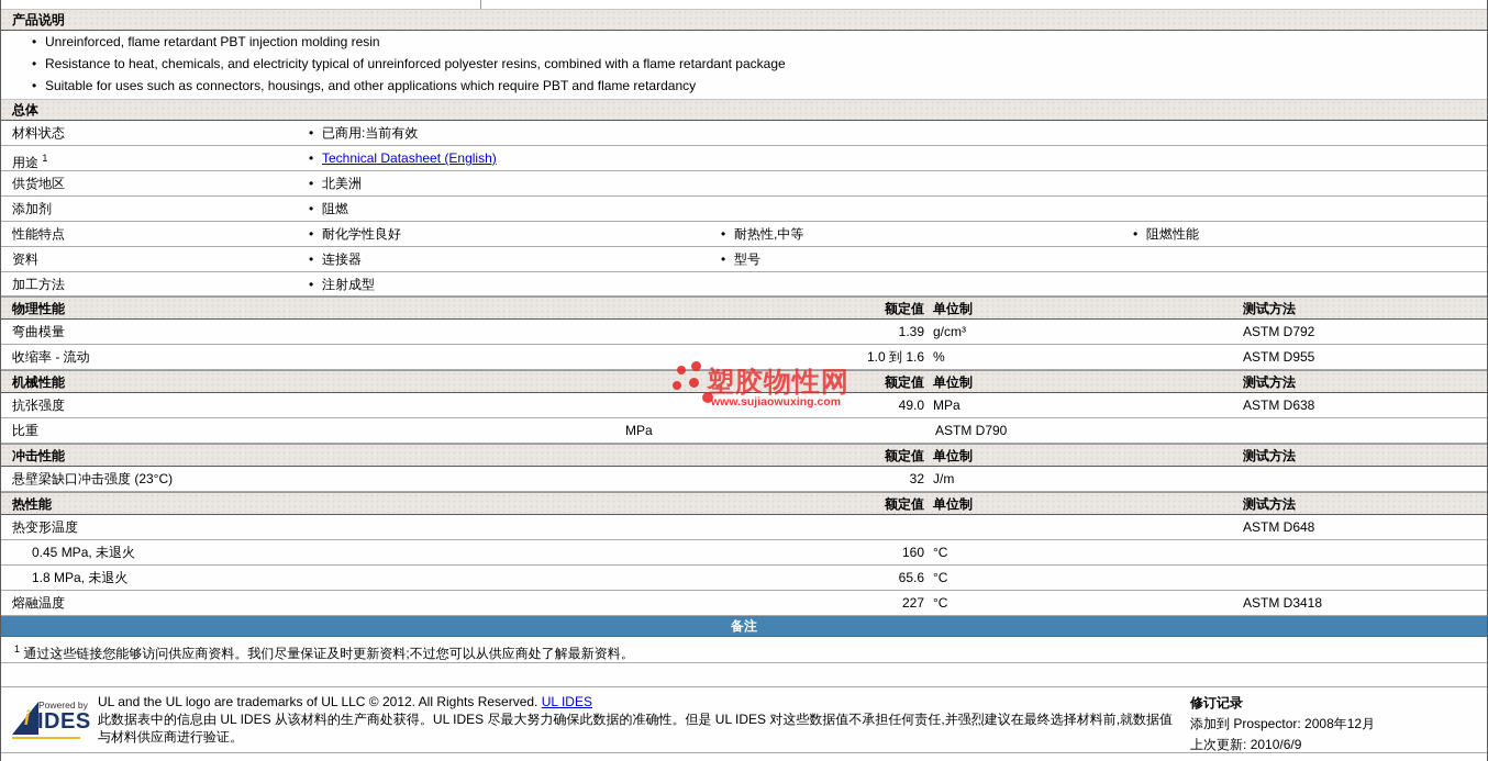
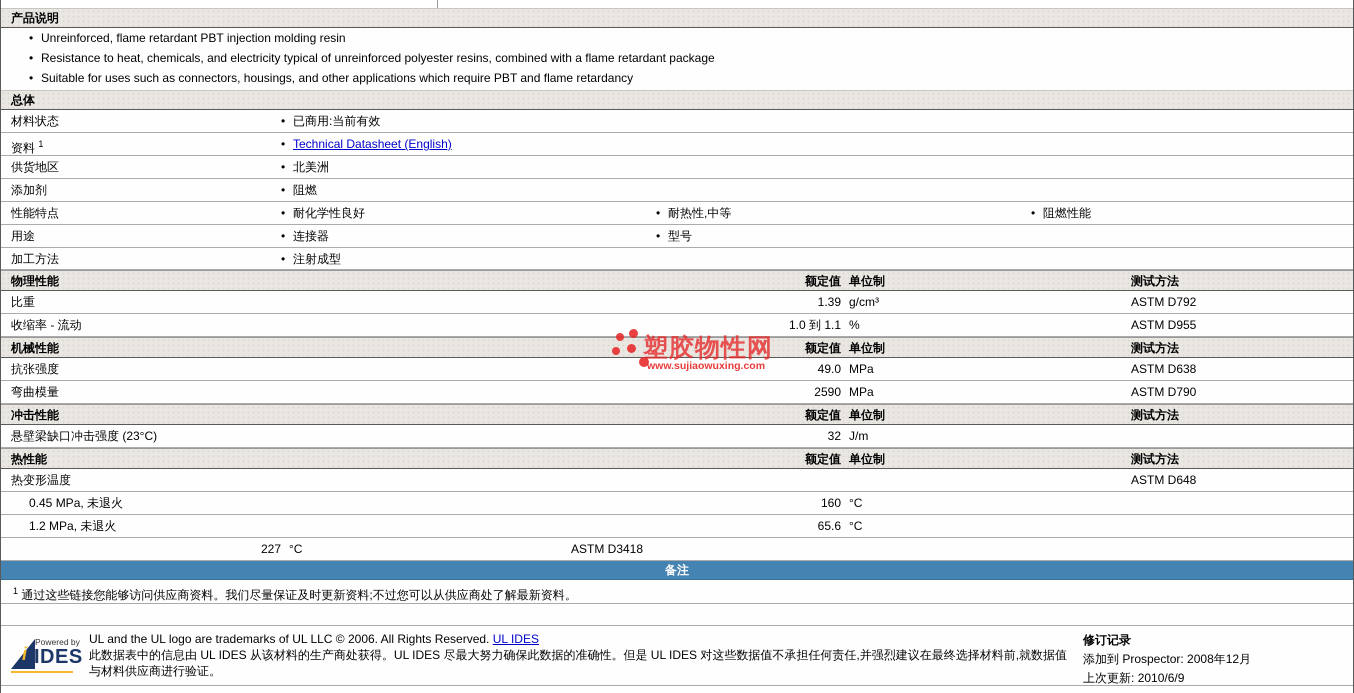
  产品说明
  Unreinforced, flame retardant PBT injection molding resin
  Resistance to heat, chemicals, and electricity typical of unreinforced polyester resins, combined with a flame retardant package
  Suitable for uses such as connectors, housings, and other applications which require PBT and flame retardancy
  总体
  材料状态
  已商用:当前有效
- 用途 1
+ 资料 1
  Technical Datasheet (English)
  供货地区
  北美洲
  添加剂
  阻燃
  性能特点
  耐化学性良好
  耐热性,中等
  阻燃性能
- 资料
+ 用途
  连接器
  型号
  加工方法
  注射成型
  物理性能
  额定值
  单位制
  测试方法
- 弯曲模量
+ 比重
  1.39
  g/cm³
  ASTM D792
  收缩率 - 流动
- 1.0 到 1.6
+ 1.0 到 1.1
  %
  ASTM D955
  机械性能
  额定值
  单位制
  测试方法
  抗张强度
  49.0
  MPa
  ASTM D638
- 比重
+ 弯曲模量
+ 2590
  MPa
  ASTM D790
  冲击性能
  额定值
  单位制
  测试方法
  悬壁梁缺口冲击强度 (23°C)
  32
  J/m
  热性能
  额定值
  单位制
  测试方法
  热变形温度
  ASTM D648
  0.45 MPa, 未退火
  160
  °C
- 1.8 MPa, 未退火
+ 1.2 MPa, 未退火
  65.6
  °C
- 熔融温度
  227
  °C
  ASTM D3418
  备注
  1 通过这些链接您能够访问供应商资料。我们尽量保证及时更新资料;不过您可以从供应商处了解最新资料。
  i
  Powered by
  IDES
- UL and the UL logo are trademarks of UL LLC © 2012. All Rights Reserved. UL IDES
+ UL and the UL logo are trademarks of UL LLC © 2006. All Rights Reserved. UL IDES
  此数据表中的信息由 UL IDES 从该材料的生产商处获得。UL IDES 尽最大努力确保此数据的准确性。但是 UL IDES 对这些数据值不承担任何责任,并强烈建议在最终选择材料前,就数据值与材料供应商进行验证。
  修订记录
  添加到 Prospector: 2008年12月
  上次更新: 2010/6/9
  塑胶物性网
  www.sujiaowuxing.com
